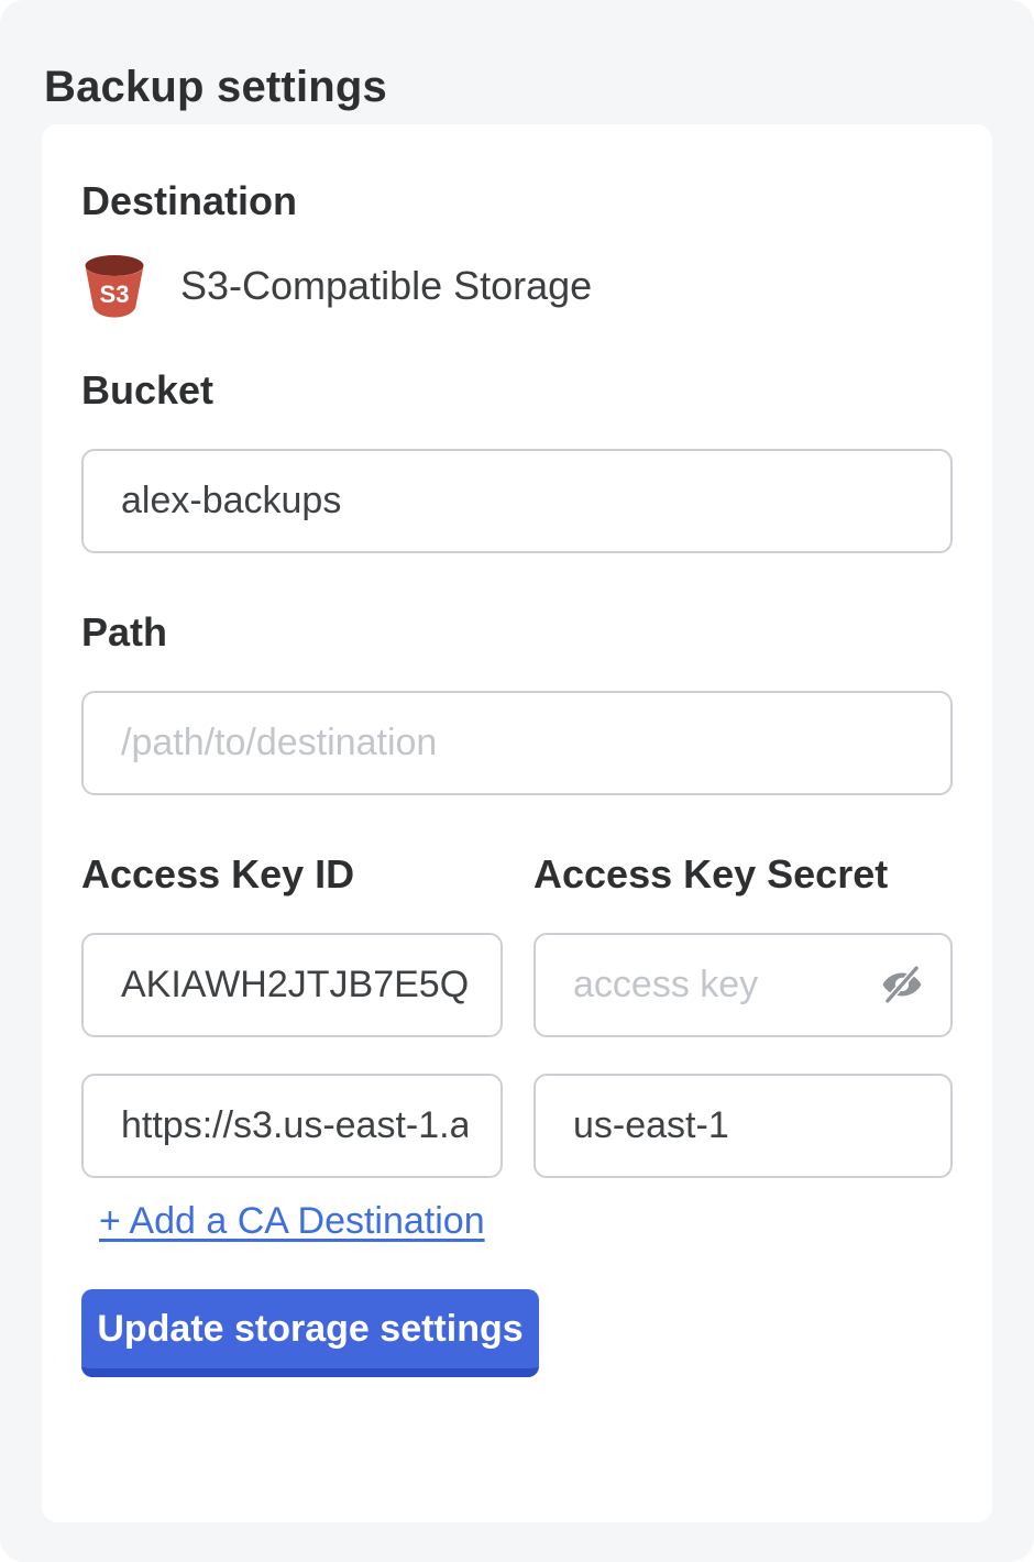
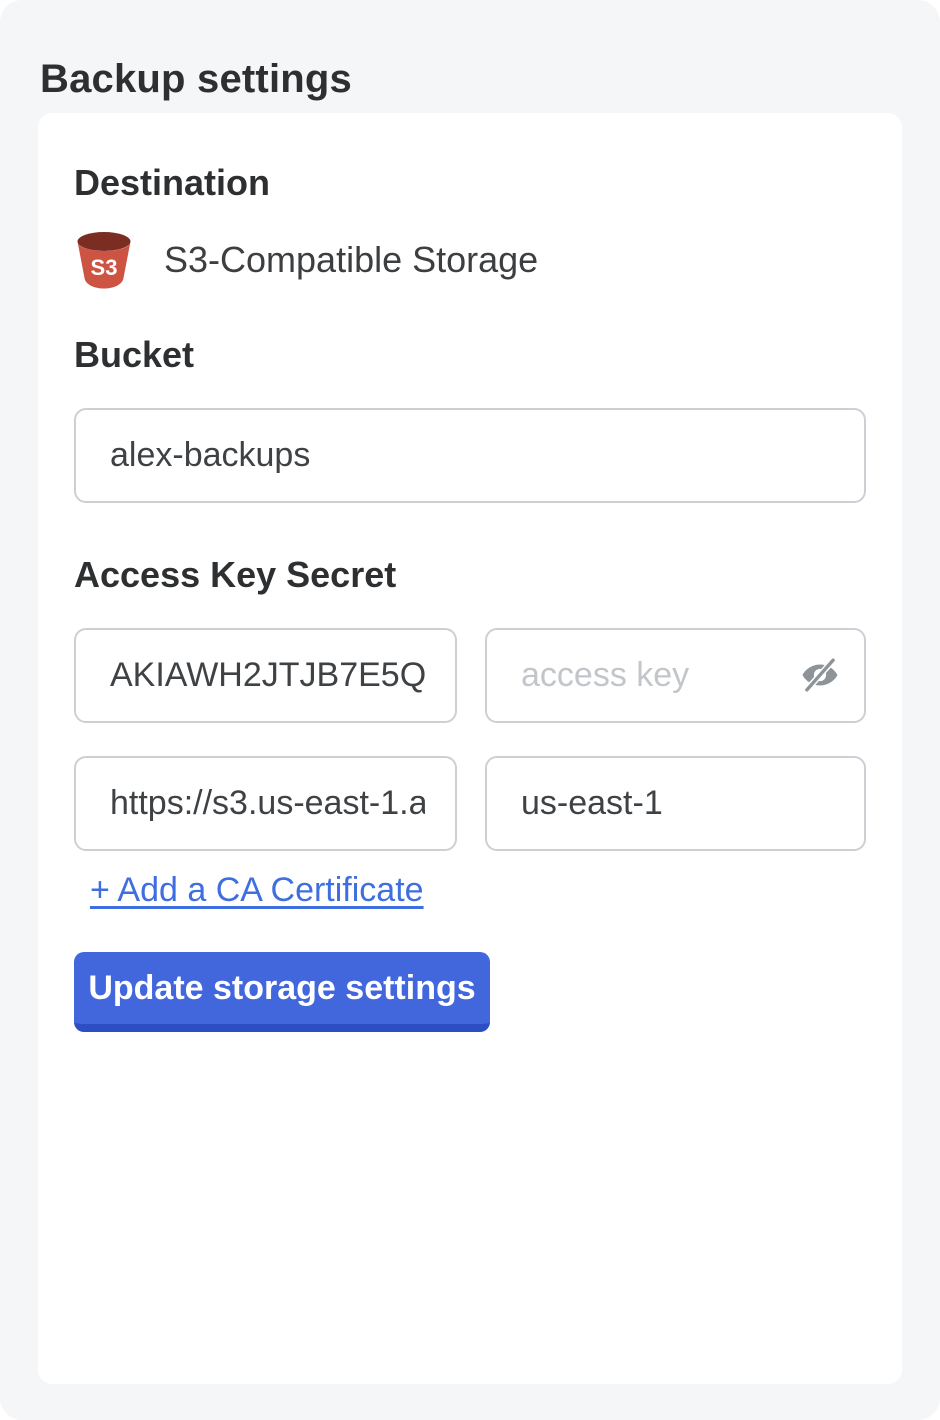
  Backup settings
  Destination
  S3
  S3-Compatible Storage
  Bucket
  alex-backups
- Path
- /path/to/destination
- Access Key ID
  Access Key Secret
  AKIAWH2JTJB7E5Q
  access key
  https://s3.us-east-1.a
  us-east-1
- + Add a CA Destination
+ + Add a CA Certificate
  Update storage settings
